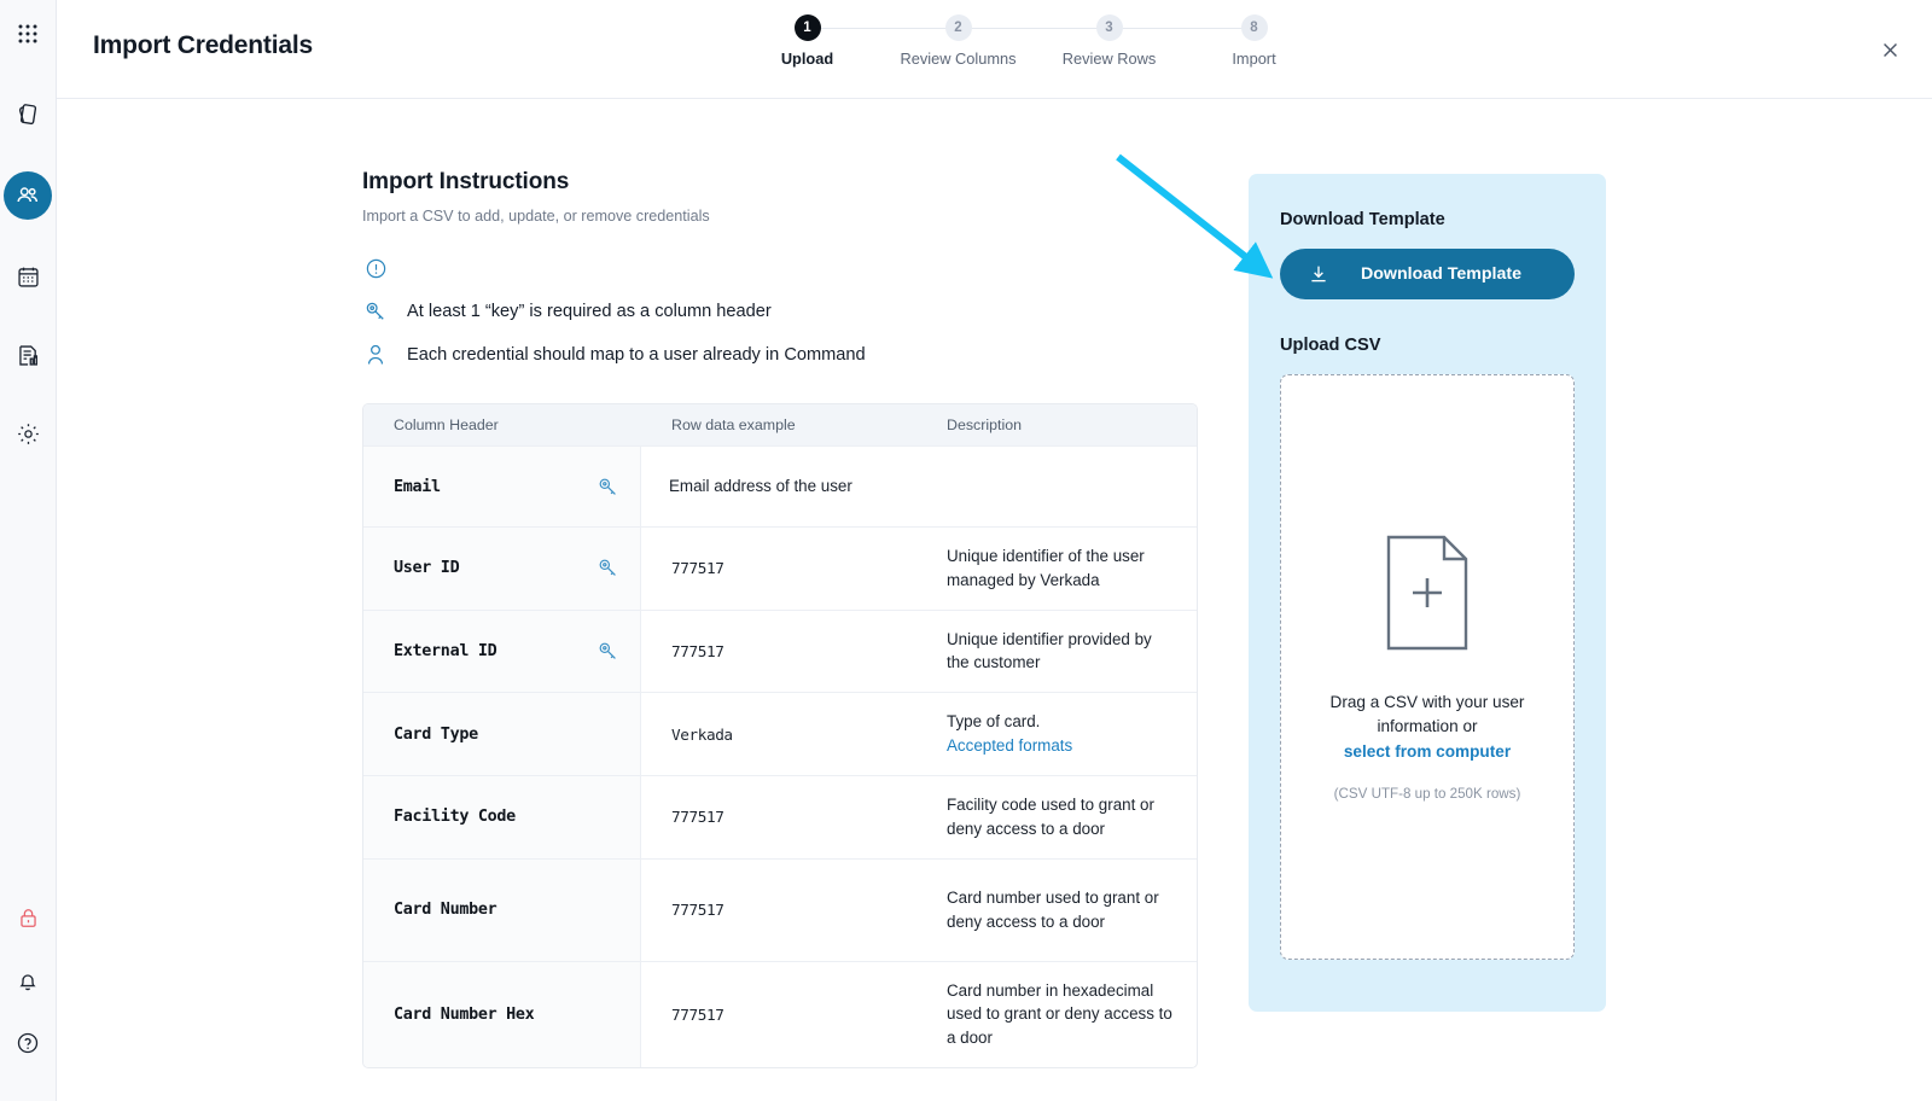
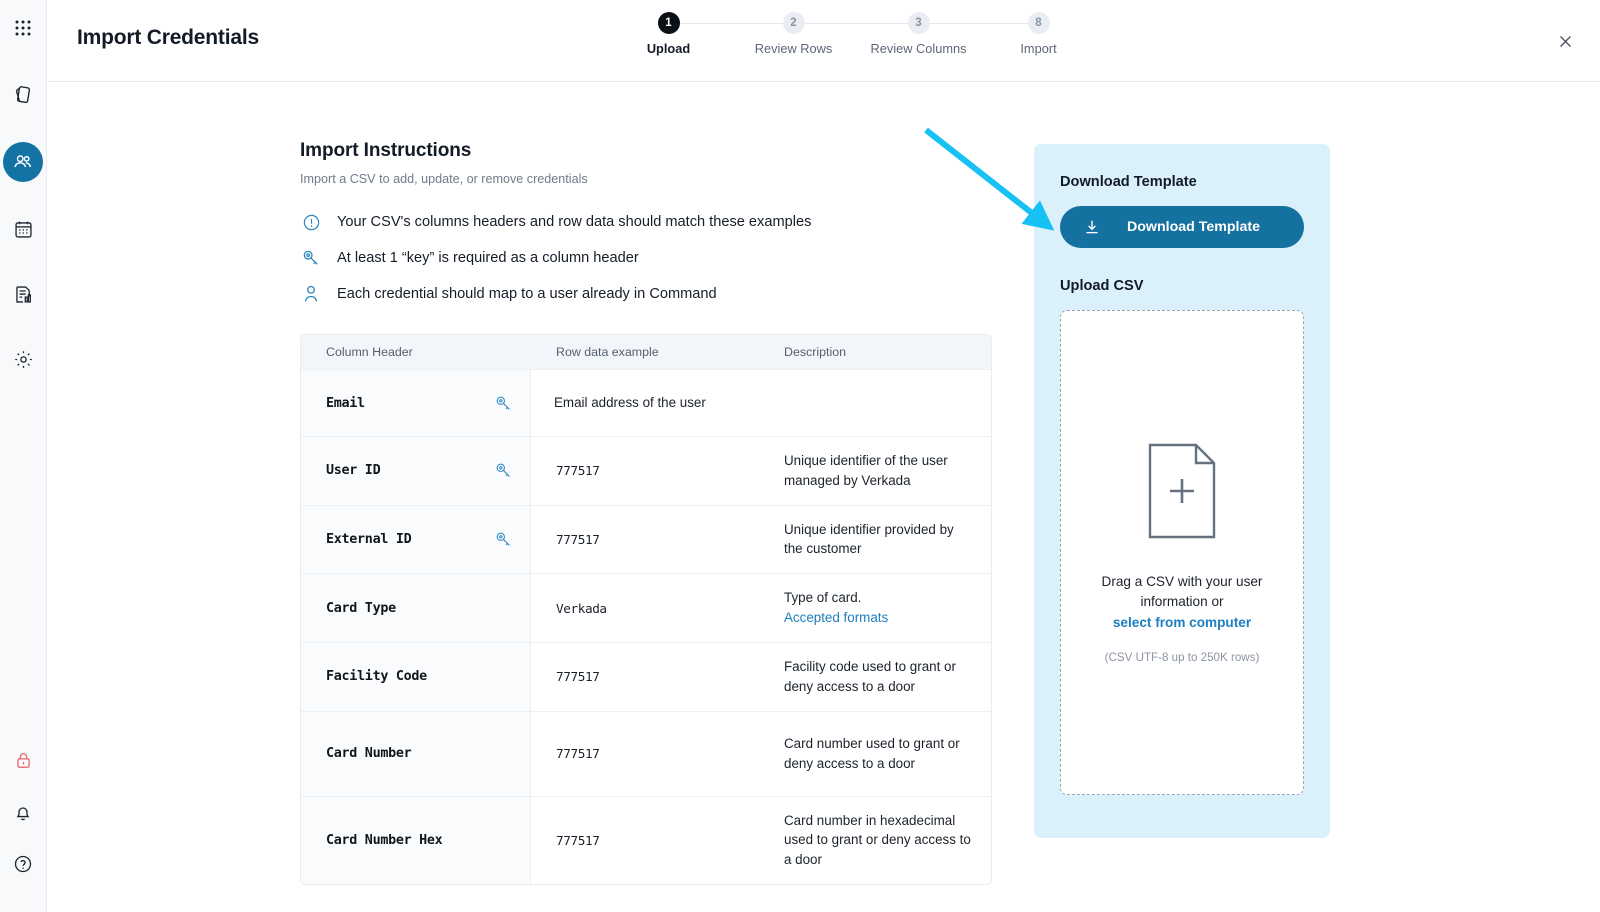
  Import Credentials
  1
  Upload
  2
- Review Columns
+ Review Rows
  3
- Review Rows
+ Review Columns
  8
  Import
  Import Instructions
  Import a CSV to add, update, or remove credentials
+ Your CSV's columns headers and row data should match these examples
  At least 1 “key” is required as a column header
  Each credential should map to a user already in Command
  Column Header
  Row data example
  Description
  Email
  Email address of the user
  User ID
  777517
  Unique identifier of the user managed by Verkada
  External ID
  777517
  Unique identifier provided by the customer
  Card Type
  Verkada
  Type of card.
  Accepted formats
  Facility Code
  777517
  Facility code used to grant or deny access to a door
  Card Number
  777517
  Card number used to grant or deny access to a door
  Card Number Hex
  777517
  Card number in hexadecimal used to grant or deny access to a door
  Download Template
  Download Template
  Upload CSV
  Drag a CSV with your user information or
  select from computer
  (CSV UTF-8 up to 250K rows)
